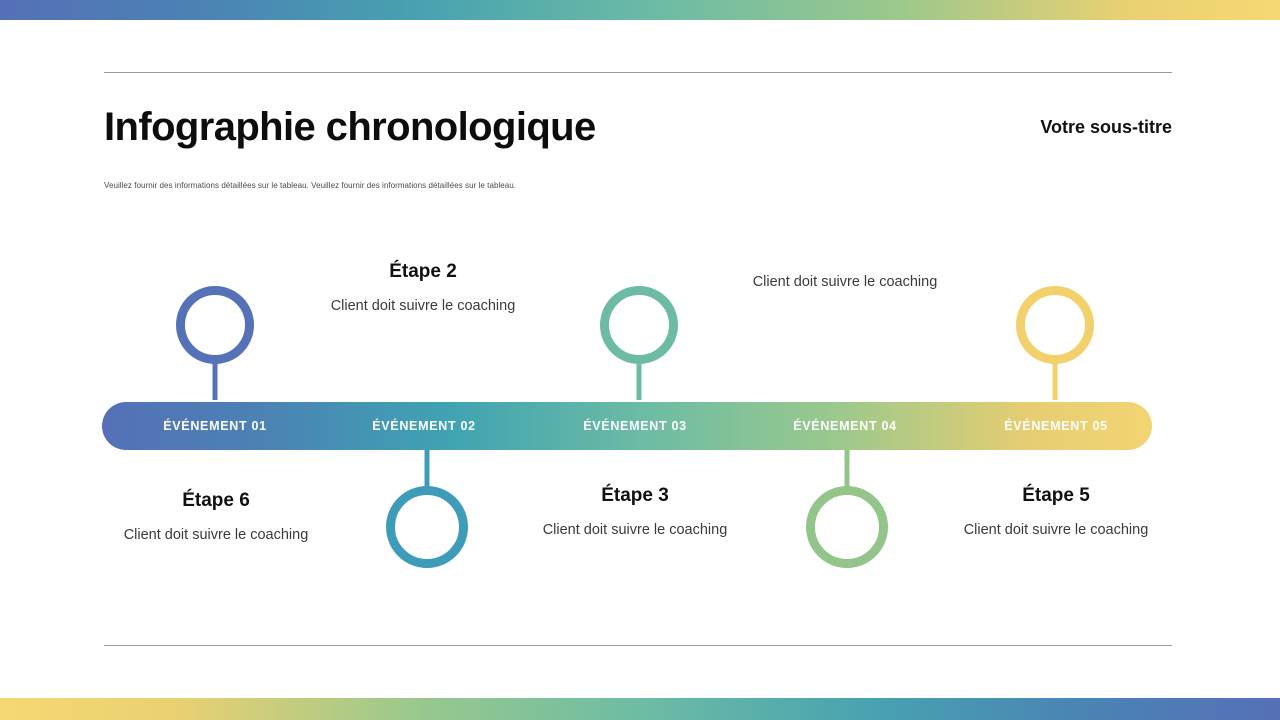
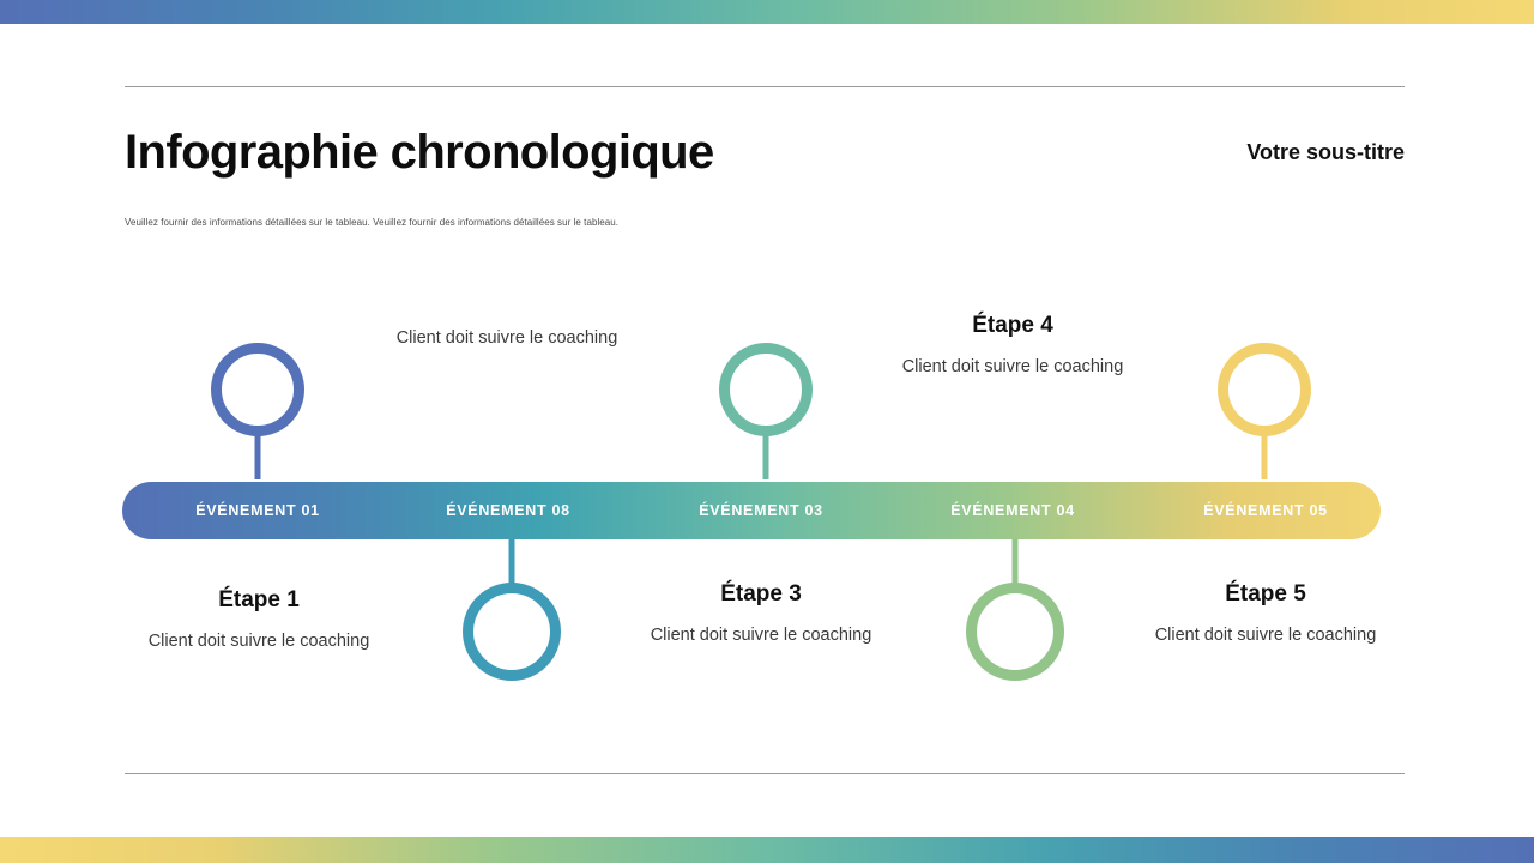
  Infographie chronologique
  Votre sous-titre
  Veuillez fournir des informations détaillées sur le tableau. Veuillez fournir des informations détaillées sur le tableau.
  ÉVÉNEMENT 01
- ÉVÉNEMENT 02
+ ÉVÉNEMENT 08
  ÉVÉNEMENT 03
  ÉVÉNEMENT 04
  ÉVÉNEMENT 05
- Étape 6
+ Étape 1
  Client doit suivre le coaching
- Étape 2
  Client doit suivre le coaching
  Étape 3
  Client doit suivre le coaching
+ Étape 4
  Client doit suivre le coaching
  Étape 5
  Client doit suivre le coaching
